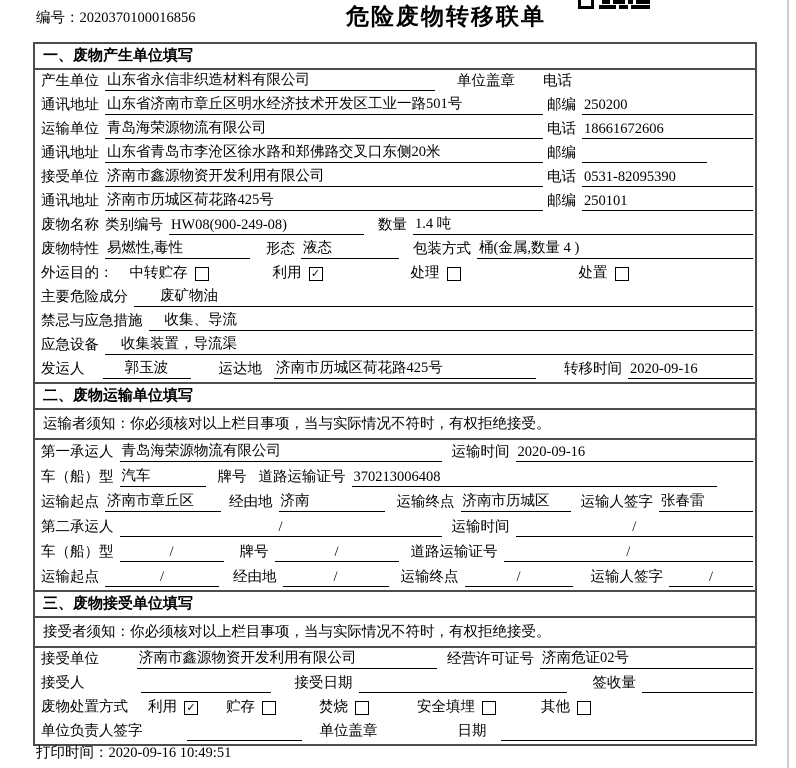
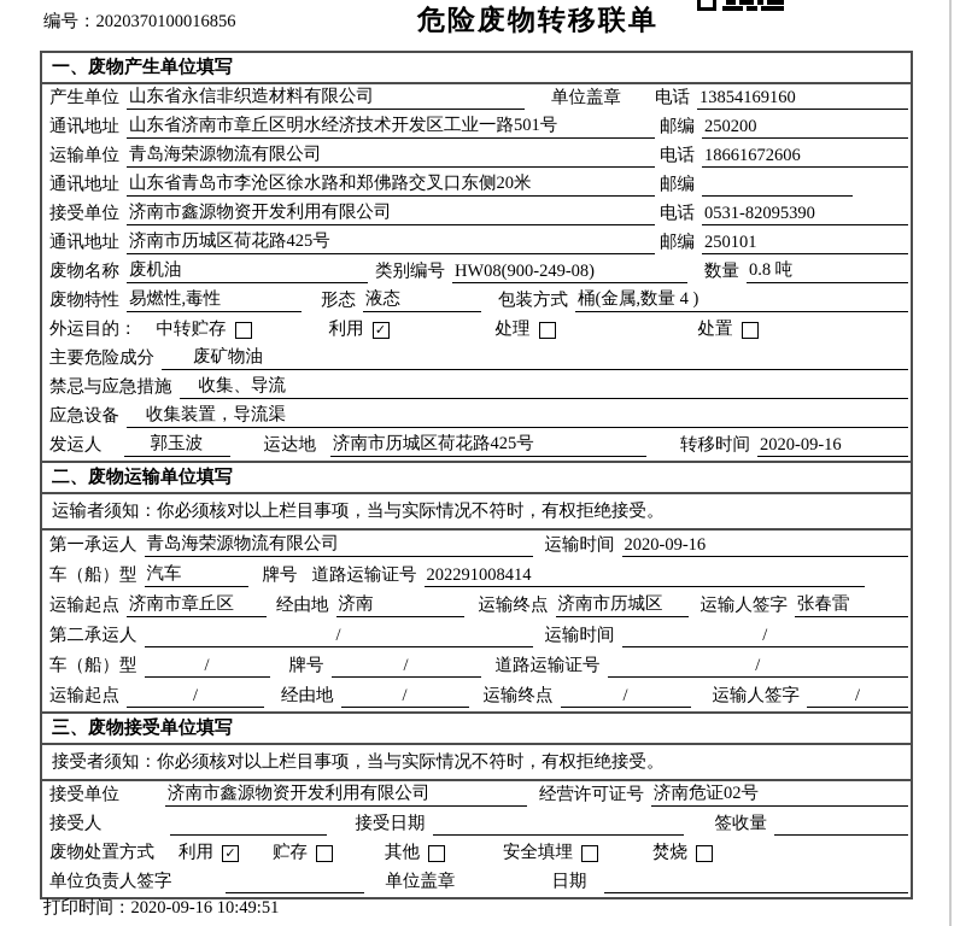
  编号：2020370100016856
  危险废物转移联单
  一、废物产生单位填写
  产生单位
  山东省永信非织造材料有限公司
  单位盖章
  电话
+ 13854169160
  通讯地址
  山东省济南市章丘区明水经济技术开发区工业一路501号
  邮编
  250200
  运输单位
  青岛海荣源物流有限公司
  电话
  18661672606
  通讯地址
  山东省青岛市李沧区徐水路和郑佛路交叉口东侧20米
  邮编
  接受单位
  济南市鑫源物资开发利用有限公司
  电话
  0531-82095390
  通讯地址
  济南市历城区荷花路425号
  邮编
  250101
  废物名称
+ 废机油
  类别编号
  HW08(900-249-08)
  数量
- 1.4 吨
+ 0.8 吨
  废物特性
  易燃性,毒性
  形态
  液态
  包装方式
  桶(金属,数量 4 )
  外运目的：
  中转贮存
  利用
  ✓
  处理
  处置
  主要危险成分
  废矿物油
  禁忌与应急措施
  收集、导流
  应急设备
  收集装置，导流渠
  发运人
  郭玉波
  运达地
  济南市历城区荷花路425号
  转移时间
  2020-09-16
  二、废物运输单位填写
  运输者须知：你必须核对以上栏目事项，当与实际情况不符时，有权拒绝接受。
  第一承运人
  青岛海荣源物流有限公司
  运输时间
  2020-09-16
  车（船）型
  汽车
  牌号
  道路运输证号
- 370213006408
+ 202291008414
  运输起点
  济南市章丘区
  经由地
  济南
  运输终点
  济南市历城区
  运输人签字
  张春雷
  第二承运人
  /
  运输时间
  /
  车（船）型
  /
  牌号
  /
  道路运输证号
  /
  运输起点
  /
  经由地
  /
  运输终点
  /
  运输人签字
  /
  三、废物接受单位填写
  接受者须知：你必须核对以上栏目事项，当与实际情况不符时，有权拒绝接受。
  接受单位
  济南市鑫源物资开发利用有限公司
  经营许可证号
  济南危证02号
  接受人
  接受日期
  签收量
  废物处置方式
  利用
  ✓
  贮存
- 焚烧
+ 其他
  安全填埋
- 其他
+ 焚烧
  单位负责人签字
  单位盖章
  日期
  打印时间：2020-09-16 10:49:51
